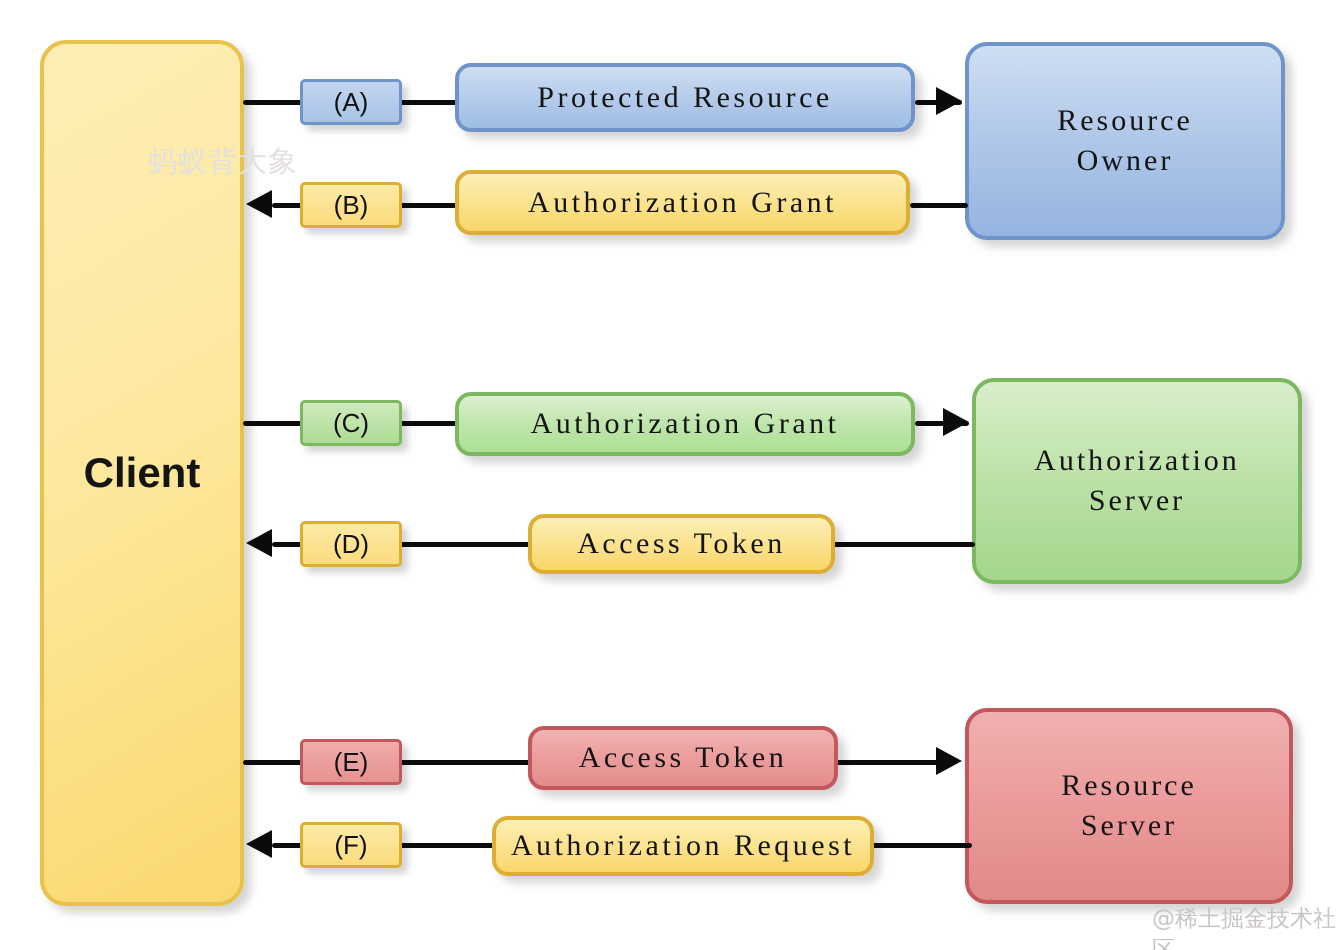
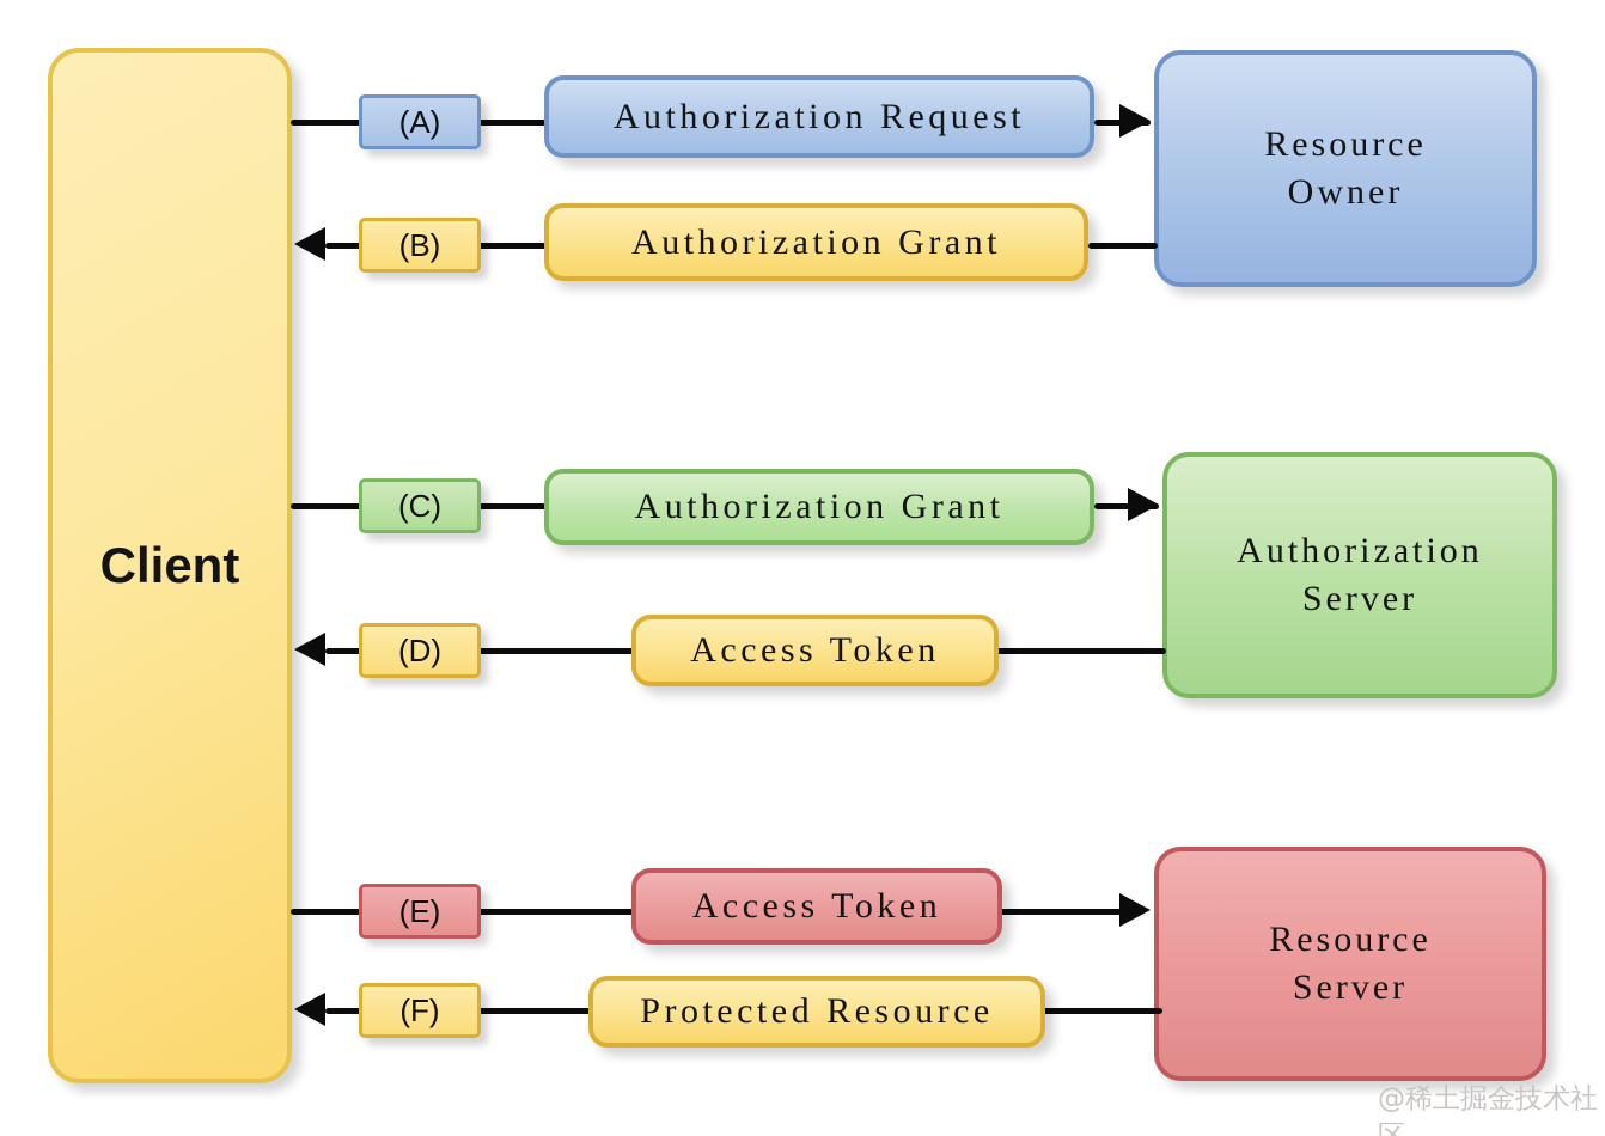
  Client
  Resource
  Owner
  Authorization
  Server
  Resource
  Server
  (A)
  (B)
  (C)
  (D)
  (E)
  (F)
- Protected Resource
+ Authorization Request
  Authorization Grant
  Authorization Grant
  Access Token
  Access Token
- Authorization Request
+ Protected Resource
- 蚂蚁背大象
  @稀土掘金技术社
